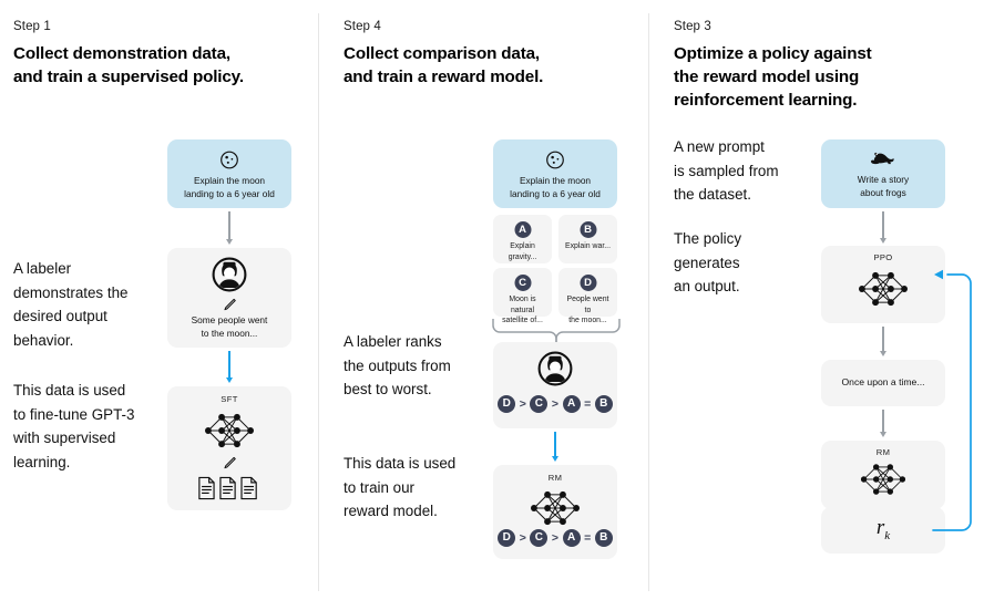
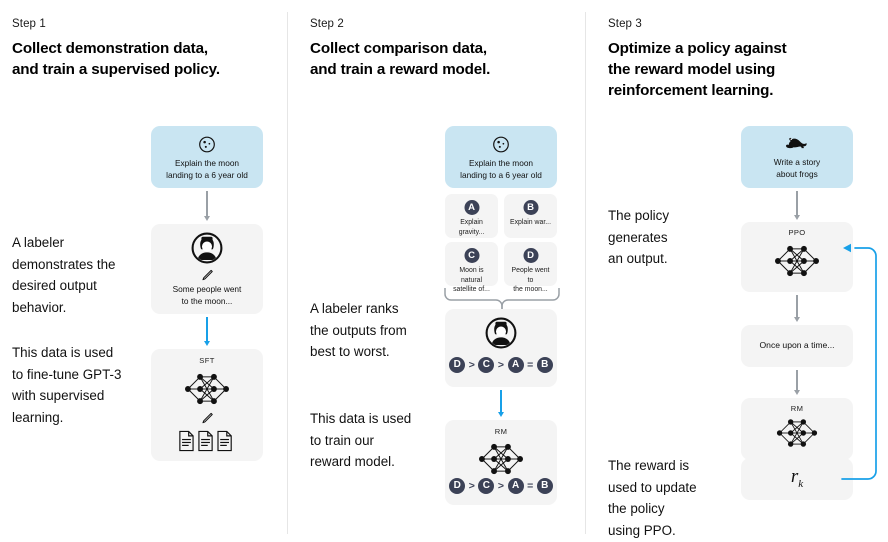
  Step 1
  Collect demonstration data,
  and train a supervised policy.
  A labeler
  demonstrates the
  desired output
  behavior.
  This data is used
  to fine-tune GPT-3
  with supervised
  learning.
  Explain the moon
  landing to a 6 year old
  Some people went
  to the moon...
  SFT
- Step 4
+ Step 2
  Collect comparison data,
  and train a reward model.
  A labeler ranks
  the outputs from
  best to worst.
  This data is used
  to train our
  reward model.
  Explain the moon
  landing to a 6 year old
  A
  B
  C
  D
  D
  >
  C
  >
  A
  =
  B
  RM
  D
  >
  C
  >
  A
  =
  B
  Step 3
  Optimize a policy against
  the reward model using
  reinforcement learning.
- A new prompt
- is sampled from
- the dataset.
  The policy
  generates
  an output.
+ The reward is
+ used to update
+ the policy
+ using PPO.
  Write a story
  about frogs
  PPO
  Once upon a time...
  RM
  rk
